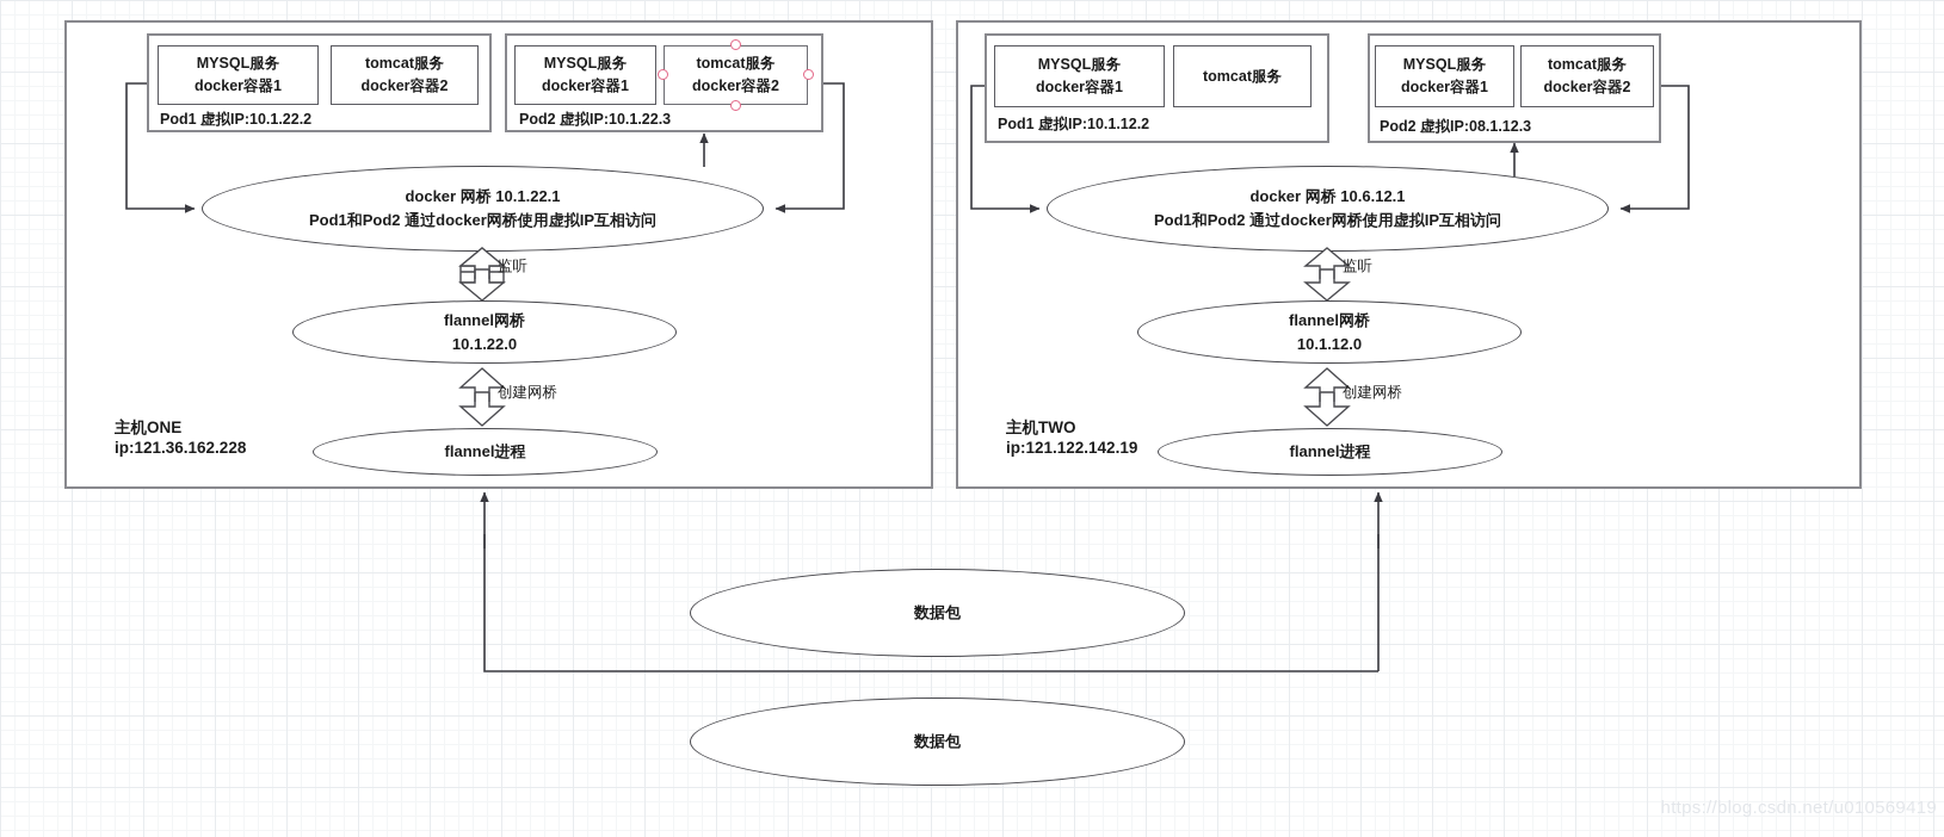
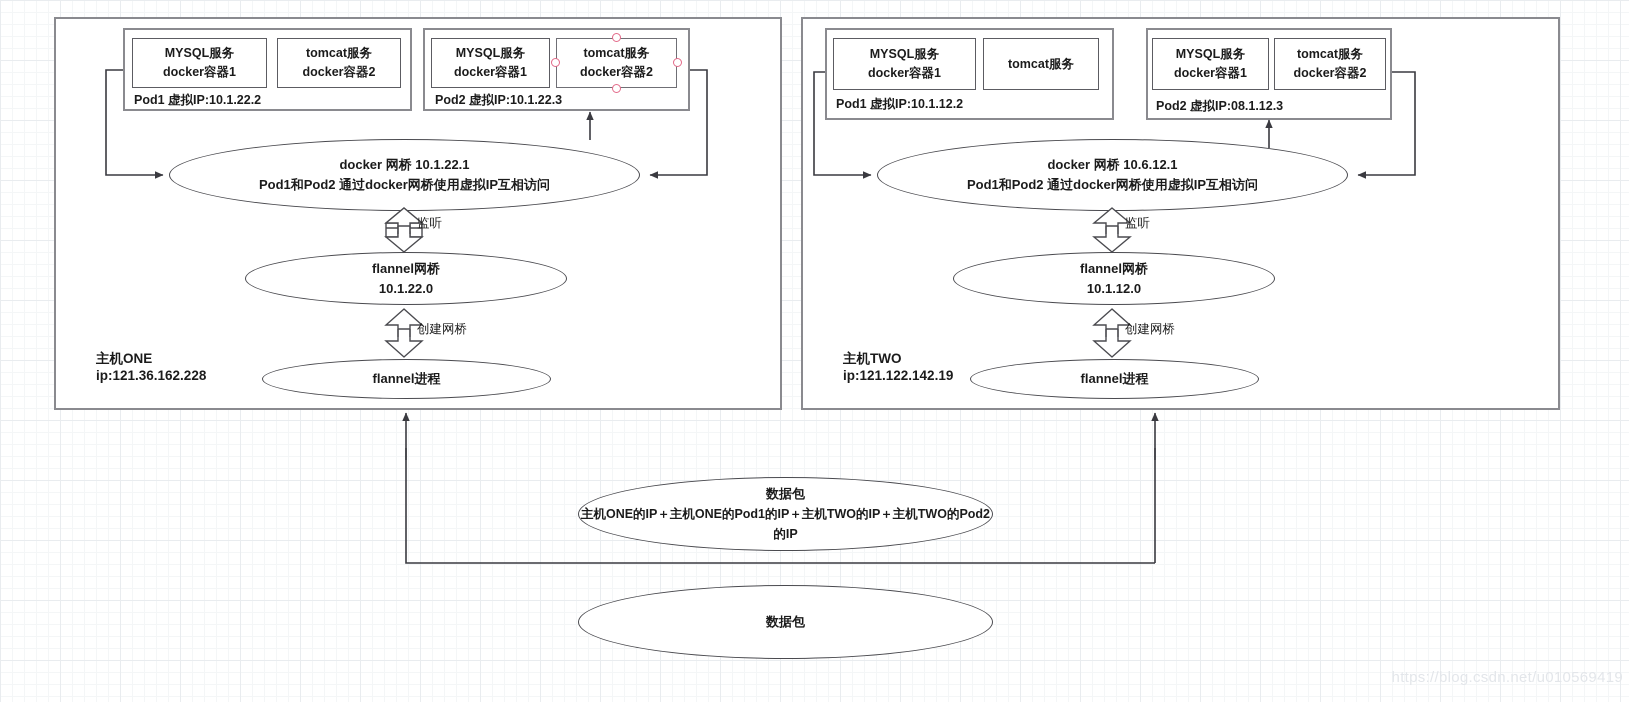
  主机ONE
  ip:121.36.162.228
  MYSQL服务
  docker容器1
  tomcat服务
  docker容器2
  Pod1 虚拟IP:10.1.22.2
  MYSQL服务
  docker容器1
  tomcat服务
  docker容器2
  Pod2 虚拟IP:10.1.22.3
  docker 网桥 10.1.22.1
  Pod1和Pod2 通过docker网桥使用虚拟IP互相访问
  监听
  flannel网桥
  10.1.22.0
  创建网桥
  flannel进程
  主机TWO
  ip:121.122.142.19
  MYSQL服务
  docker容器1
  tomcat服务
  Pod1 虚拟IP:10.1.12.2
  MYSQL服务
  docker容器1
  tomcat服务
  docker容器2
  Pod2 虚拟IP:08.1.12.3
  docker 网桥 10.6.12.1
  Pod1和Pod2 通过docker网桥使用虚拟IP互相访问
  监听
  flannel网桥
  10.1.12.0
  创建网桥
  flannel进程
  数据包
+ 主机ONE的IP＋主机ONE的Pod1的IP＋主机TWO的IP＋主机TWO的Pod2的IP
  数据包
  https://blog.csdn.net/u010569419
